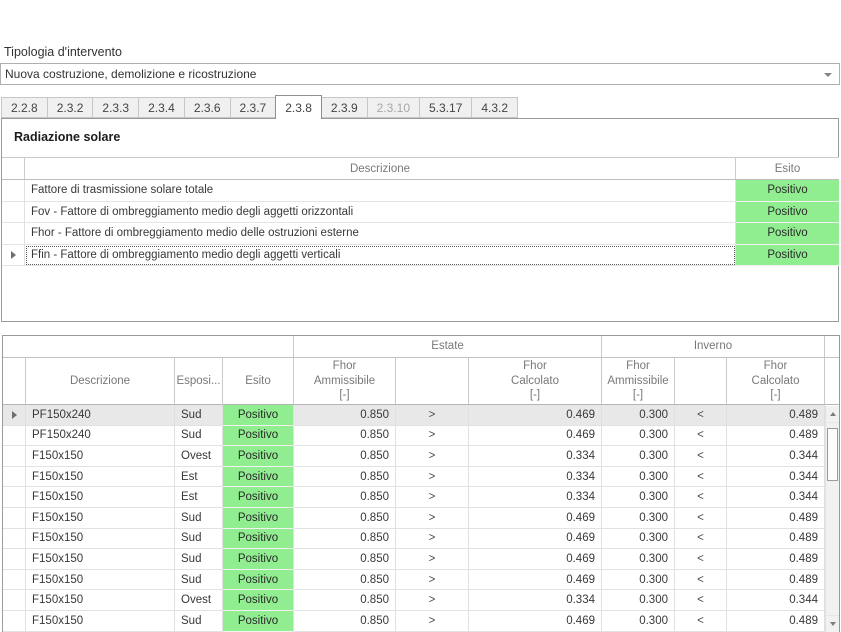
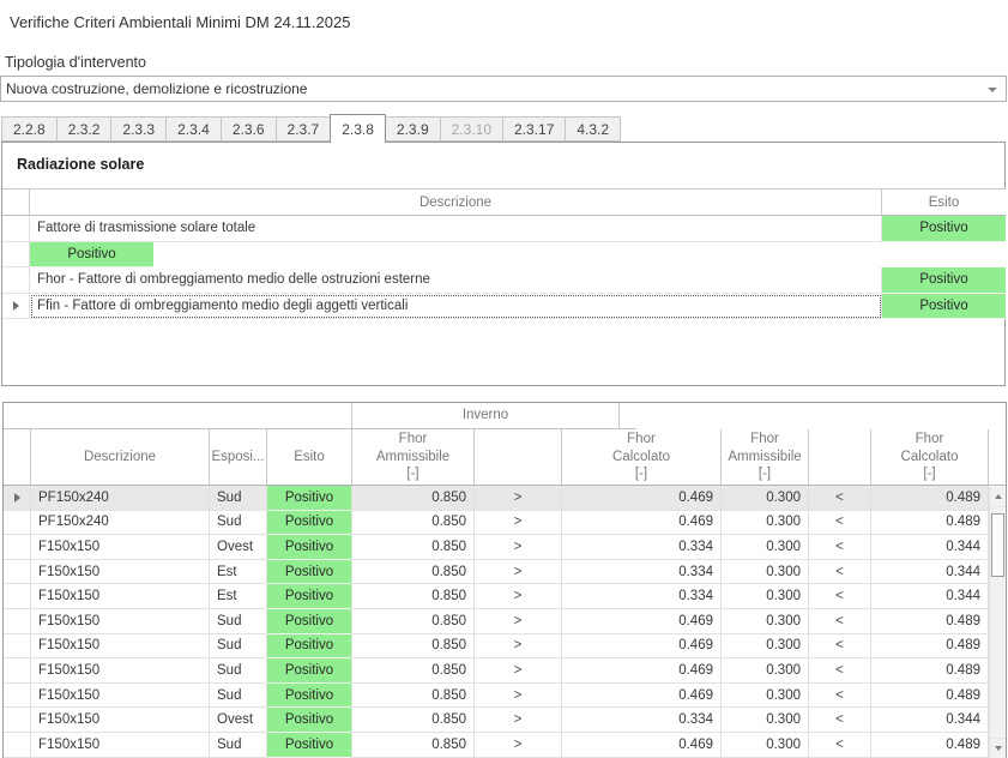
+ Verifiche Criteri Ambientali Minimi DM 24.11.2025
  Tipologia d'intervento
  Nuova costruzione, demolizione e ricostruzione
  2.2.8
  2.3.2
  2.3.3
  2.3.4
  2.3.6
  2.3.7
  2.3.8
  2.3.9
  2.3.10
- 5.3.17
+ 2.3.17
  4.3.2
  Radiazione solare
  Descrizione
  Esito
  Fattore di trasmissione solare totale
  Positivo
- Fov - Fattore di ombreggiamento medio degli aggetti orizzontali
  Positivo
  Fhor - Fattore di ombreggiamento medio delle ostruzioni esterne
  Positivo
  Ffin - Fattore di ombreggiamento medio degli aggetti verticali
  Positivo
- Estate
  Inverno
  Descrizione
  Esposi...
  Esito
  Fhor
  Ammissibile
  [-]
  Fhor
  Calcolato
  [-]
  Fhor
  Ammissibile
  [-]
  Fhor
  Calcolato
  [-]
  PF150x240
  Sud
  Positivo
  0.850
  >
  0.469
  0.300
  <
  0.489
  PF150x240
  Sud
  Positivo
  0.850
  >
  0.469
  0.300
  <
  0.489
  F150x150
  Ovest
  Positivo
  0.850
  >
  0.334
  0.300
  <
  0.344
  F150x150
  Est
  Positivo
  0.850
  >
  0.334
  0.300
  <
  0.344
  F150x150
  Est
  Positivo
  0.850
  >
  0.334
  0.300
  <
  0.344
  F150x150
  Sud
  Positivo
  0.850
  >
  0.469
  0.300
  <
  0.489
  F150x150
  Sud
  Positivo
  0.850
  >
  0.469
  0.300
  <
  0.489
  F150x150
  Sud
  Positivo
  0.850
  >
  0.469
  0.300
  <
  0.489
  F150x150
  Sud
  Positivo
  0.850
  >
  0.469
  0.300
  <
  0.489
  F150x150
  Ovest
  Positivo
  0.850
  >
  0.334
  0.300
  <
  0.344
  F150x150
  Sud
  Positivo
  0.850
  >
  0.469
  0.300
  <
  0.489
